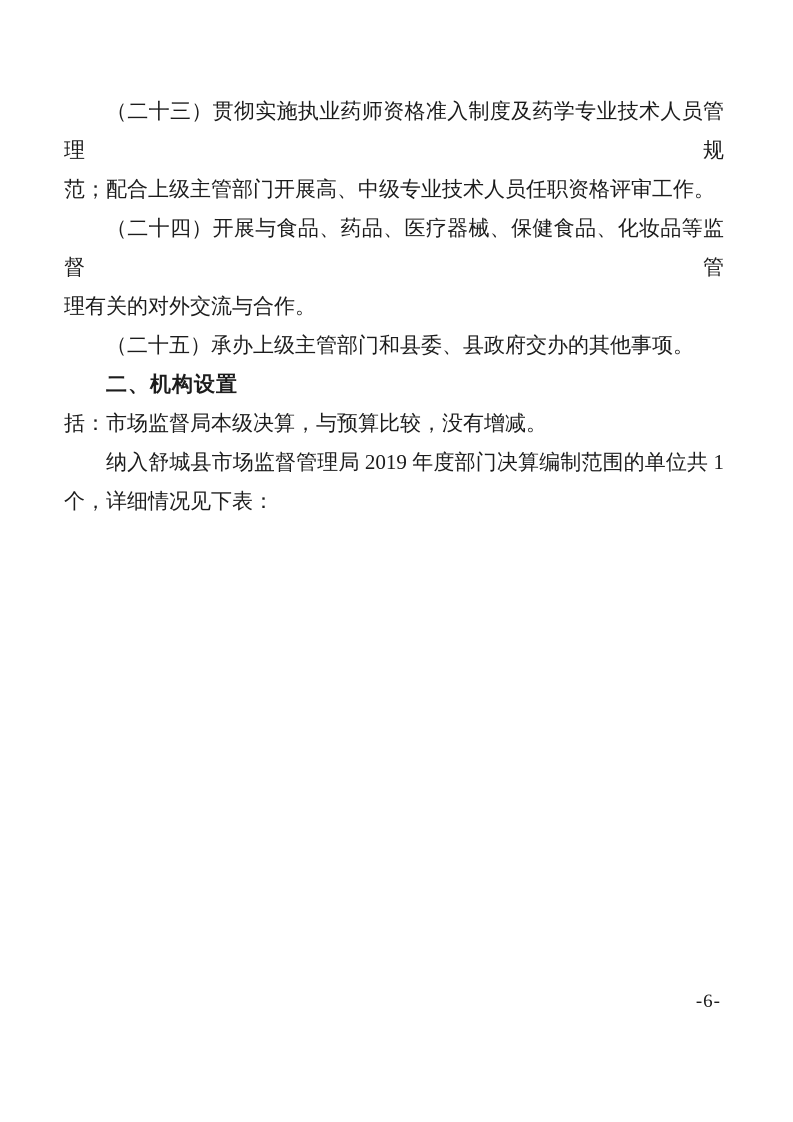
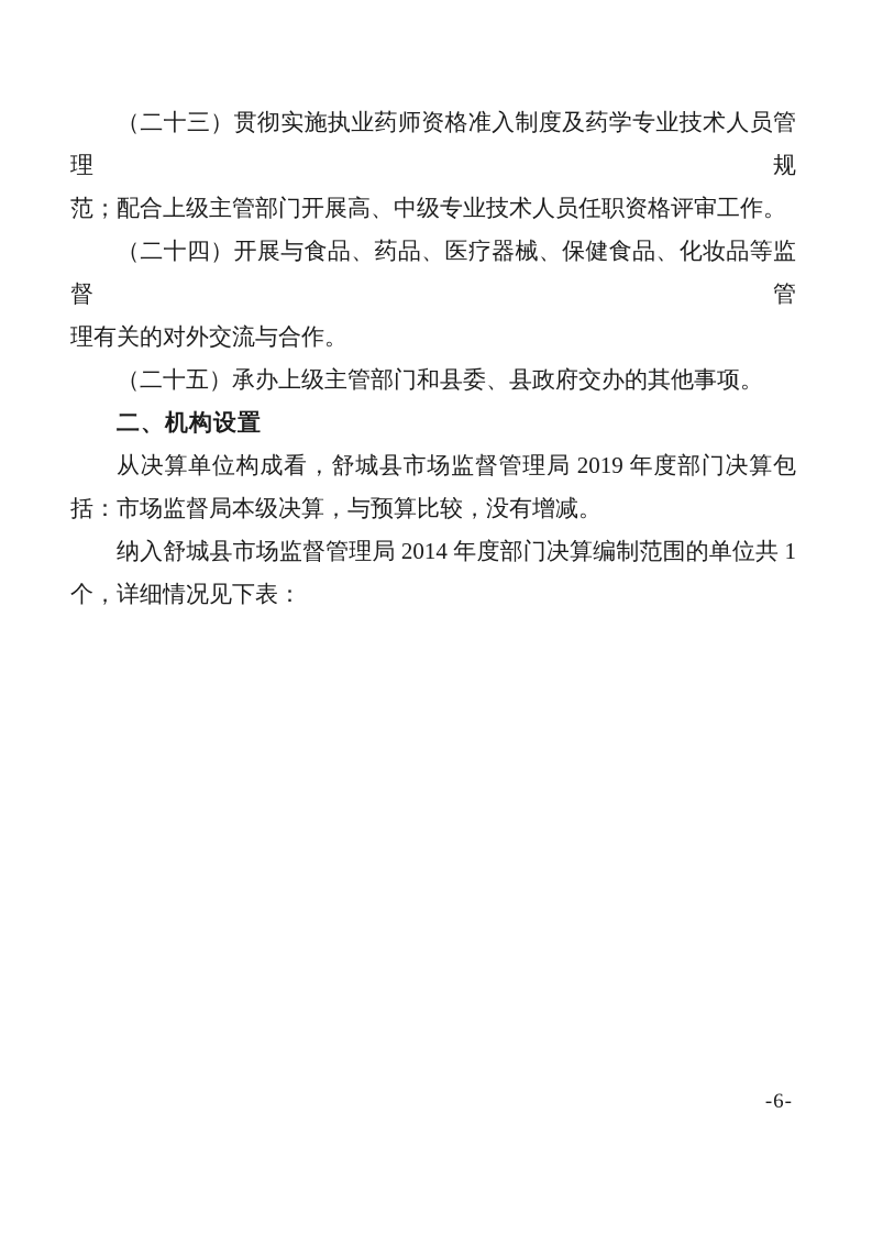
  （二十三）贯彻实施执业药师资格准入制度及药学专业技术人员管理规
  范；配合上级主管部门开展高、中级专业技术人员任职资格评审工作。
  （二十四）开展与食品、药品、医疗器械、保健食品、化妆品等监督管
  理有关的对外交流与合作。
  （二十五）承办上级主管部门和县委、县政府交办的其他事项。
  二、机构设置
+ 从决算单位构成看，舒城县市场监督管理局 2019 年度部门决算包
  括：市场监督局本级决算，与预算比较，没有增减。
- 纳入舒城县市场监督管理局 2019 年度部门决算编制范围的单位共 1
+ 纳入舒城县市场监督管理局 2014 年度部门决算编制范围的单位共 1
  个，详细情况见下表：
  -6-
